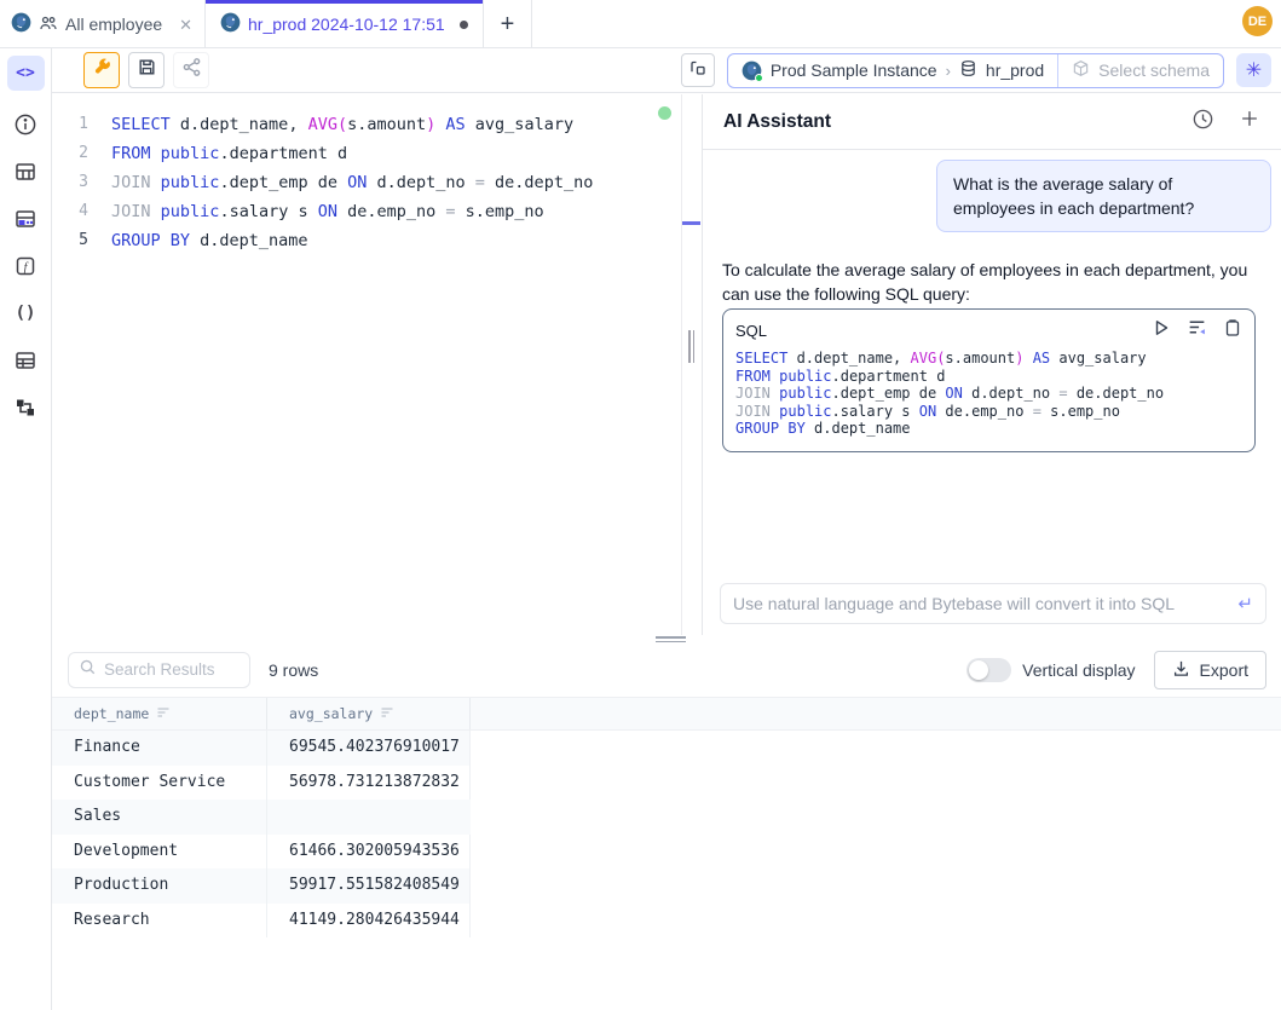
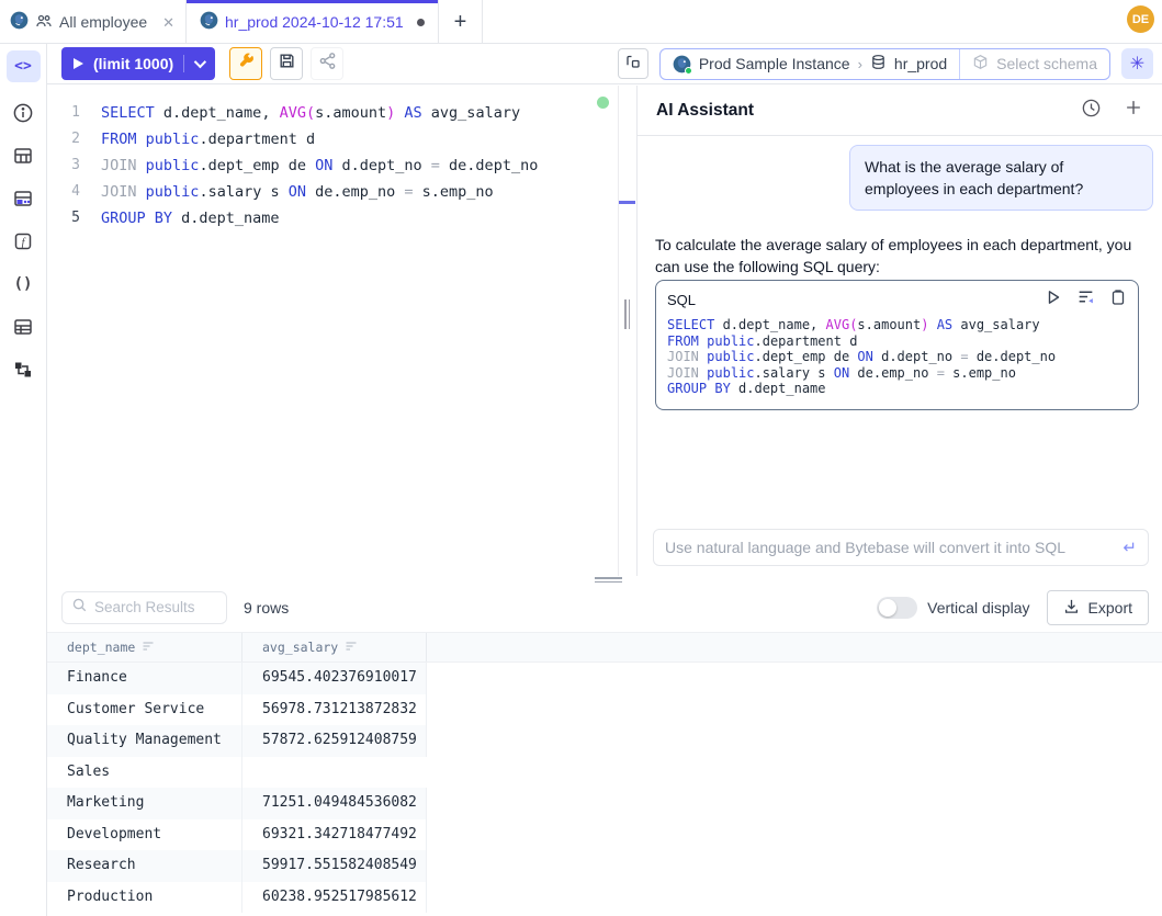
  All employee
  ✕
  hr_prod 2024-10-12 17:51
  +
  DE
  <>
  f
  ()
+ (limit 1000)
  Prod Sample Instance
  ›
  hr_prod
  Select schema
  ✳
  1
  SELECT d.dept_name, AVG(s.amount) AS avg_salary
  2
  FROM public.department d
  3
  JOIN public.dept_emp de ON d.dept_no = de.dept_no
  4
  JOIN public.salary s ON de.emp_no = s.emp_no
  5
  GROUP BY d.dept_name
  AI Assistant
  What is the average salary of employees in each department?
  To calculate the average salary of employees in each department, you can use the following SQL query:
  SQL
  SELECT d.dept_name, AVG(s.amount) AS avg_salary
  FROM public.department d
  JOIN public.dept_emp de ON d.dept_no = de.dept_no
  JOIN public.salary s ON de.emp_no = s.emp_no
  GROUP BY d.dept_name
  Use natural language and Bytebase will convert it into SQL
  ↵
  Search Results
  9 rows
  Vertical display
  Export
  dept_name
  avg_salary
  Finance
  69545.402376910017
  Customer Service
  56978.731213872832
+ Quality Management
+ 57872.625912408759
  Sales
+ Marketing
+ 71251.049484536082
  Development
- 61466.302005943536
+ 69321.342718477492
- Production
+ Research
  59917.551582408549
- Research
+ Production
- 41149.280426435944
+ 60238.952517985612
